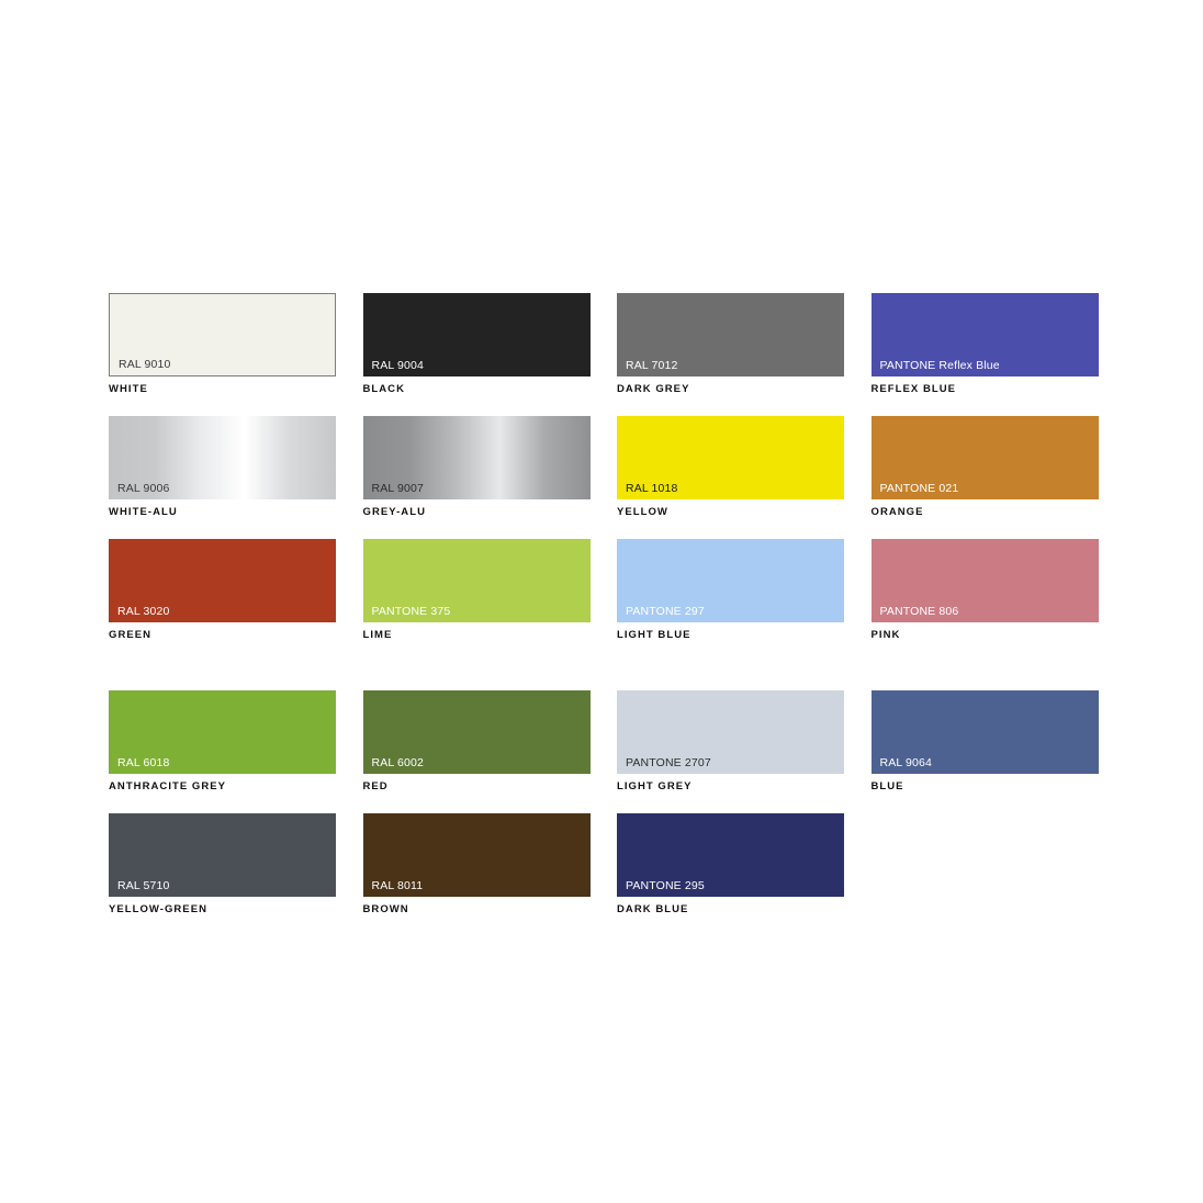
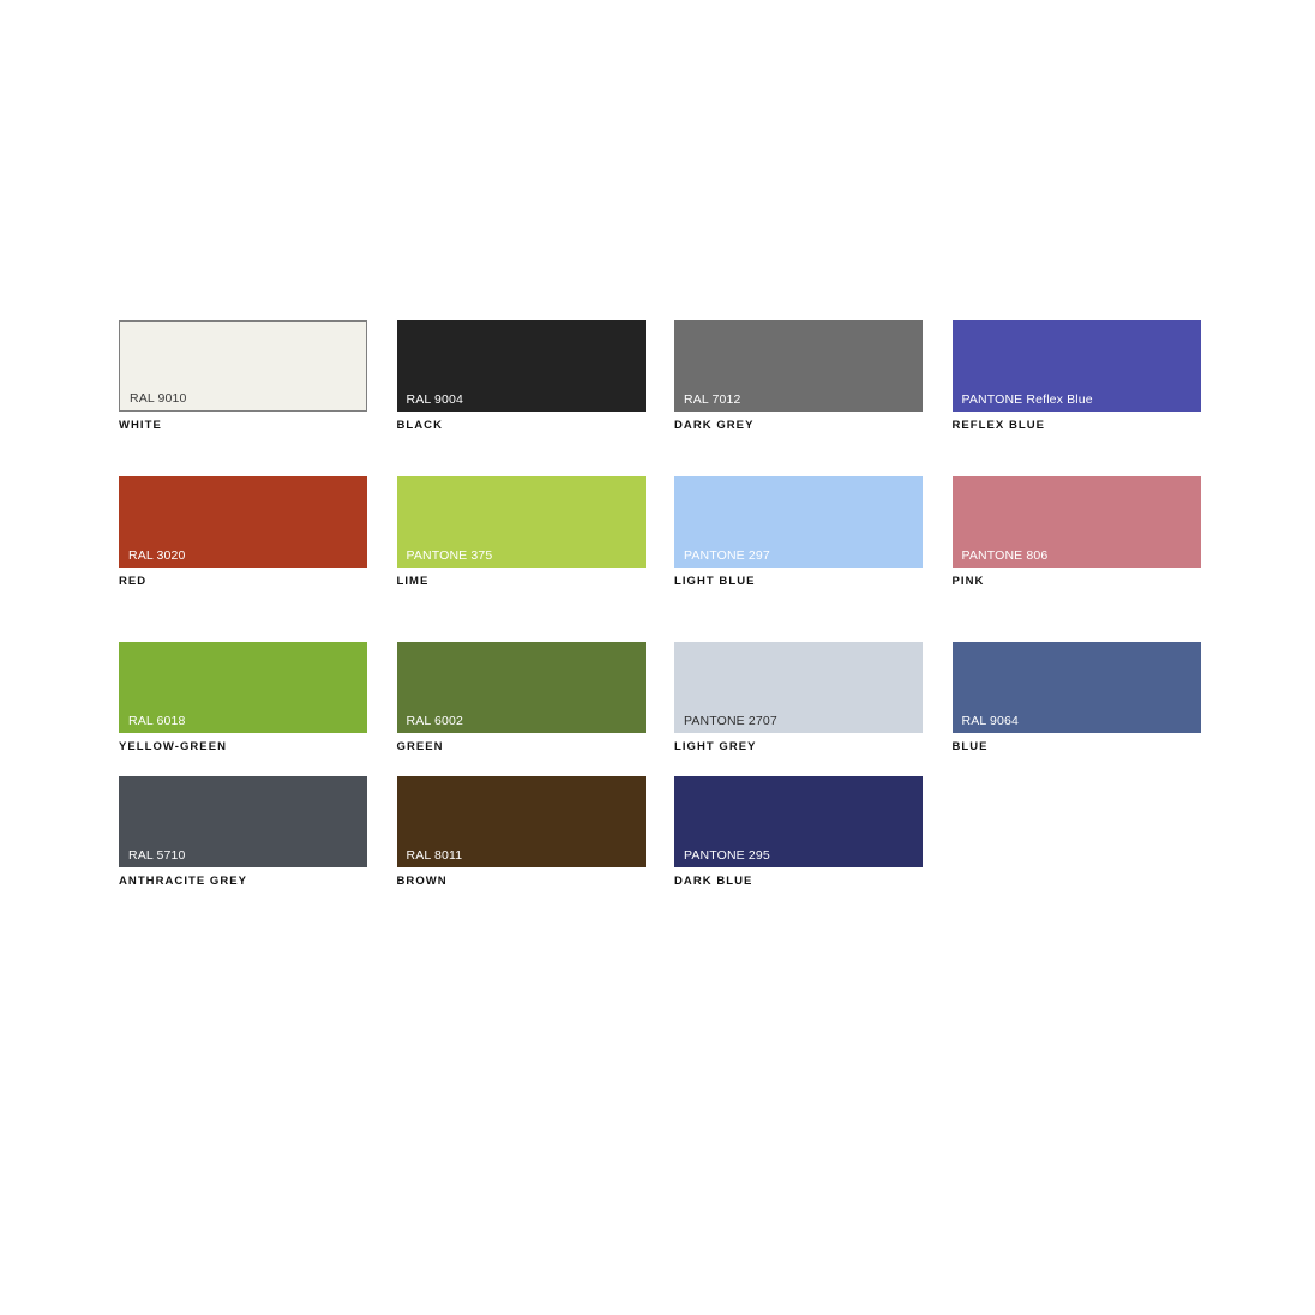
  RAL 9010
  WHITE
  RAL 9004
  BLACK
  RAL 7012
  DARK GREY
  PANTONE Reflex Blue
  REFLEX BLUE
- RAL 9006
- WHITE-ALU
- RAL 9007
- GREY-ALU
- RAL 1018
- YELLOW
- PANTONE 021
- ORANGE
  RAL 3020
- GREEN
+ RED
  PANTONE 375
  LIME
  PANTONE 297
  LIGHT BLUE
  PANTONE 806
  PINK
  RAL 6018
- ANTHRACITE GREY
+ YELLOW-GREEN
  RAL 6002
- RED
+ GREEN
  PANTONE 2707
  LIGHT GREY
  RAL 9064
  BLUE
  RAL 5710
- YELLOW-GREEN
+ ANTHRACITE GREY
  RAL 8011
  BROWN
  PANTONE 295
  DARK BLUE
